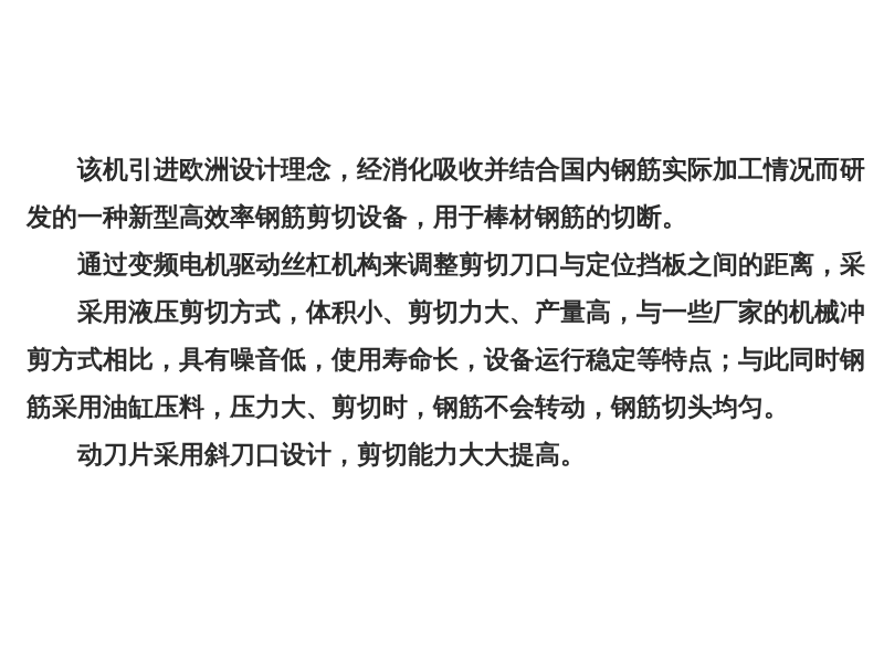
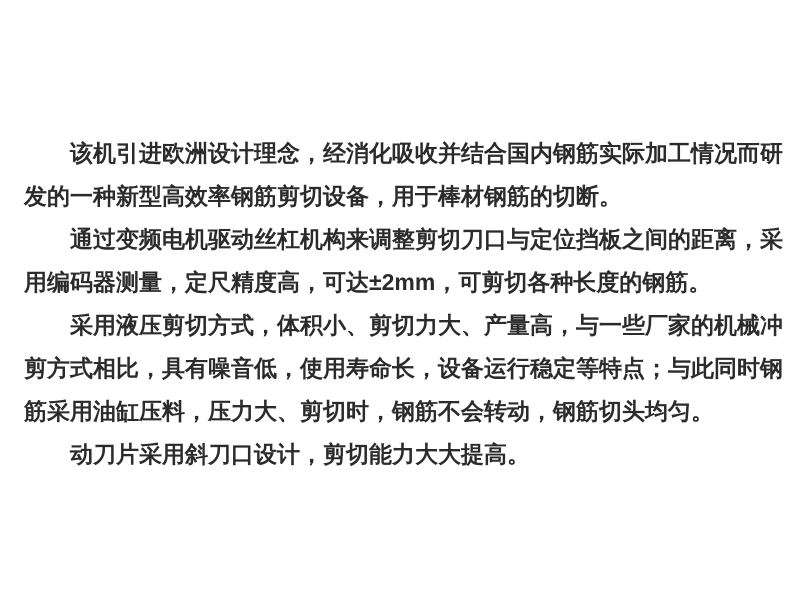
  该机引进欧洲设计理念，经消化吸收并结合国内钢筋实际加工情况而研
  发的一种新型高效率钢筋剪切设备，用于棒材钢筋的切断。
  通过变频电机驱动丝杠机构来调整剪切刀口与定位挡板之间的距离，采
+ 用编码器测量，定尺精度高，可达±2mm，可剪切各种长度的钢筋。
  采用液压剪切方式，体积小、剪切力大、产量高，与一些厂家的机械冲
  剪方式相比，具有噪音低，使用寿命长，设备运行稳定等特点；与此同时钢
  筋采用油缸压料，压力大、剪切时，钢筋不会转动，钢筋切头均匀。
  动刀片采用斜刀口设计，剪切能力大大提高。
